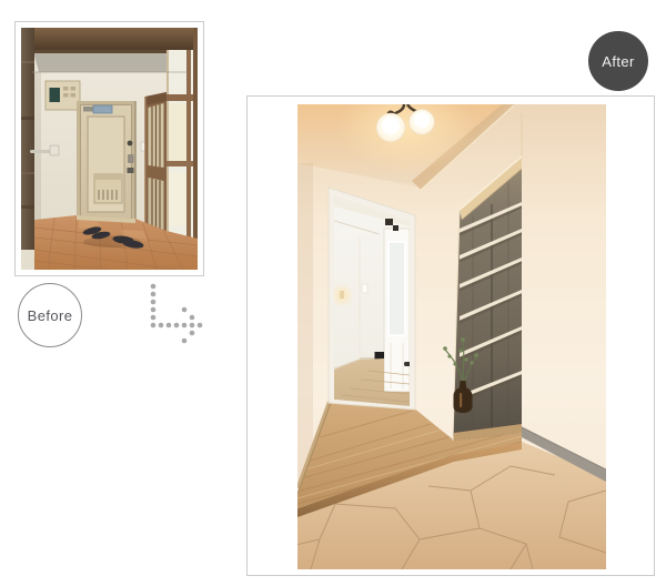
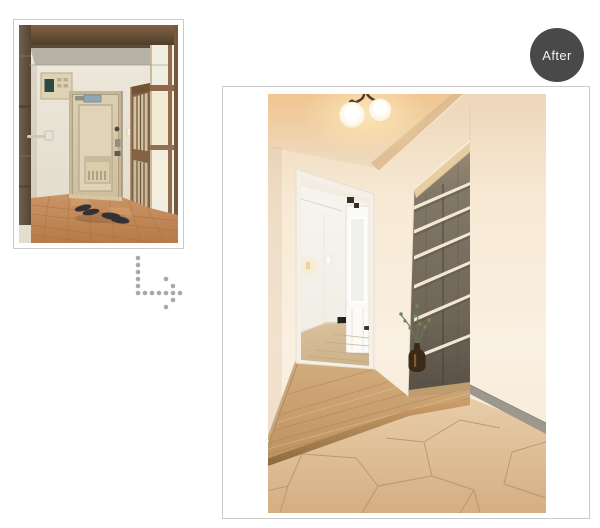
- Before
  After
